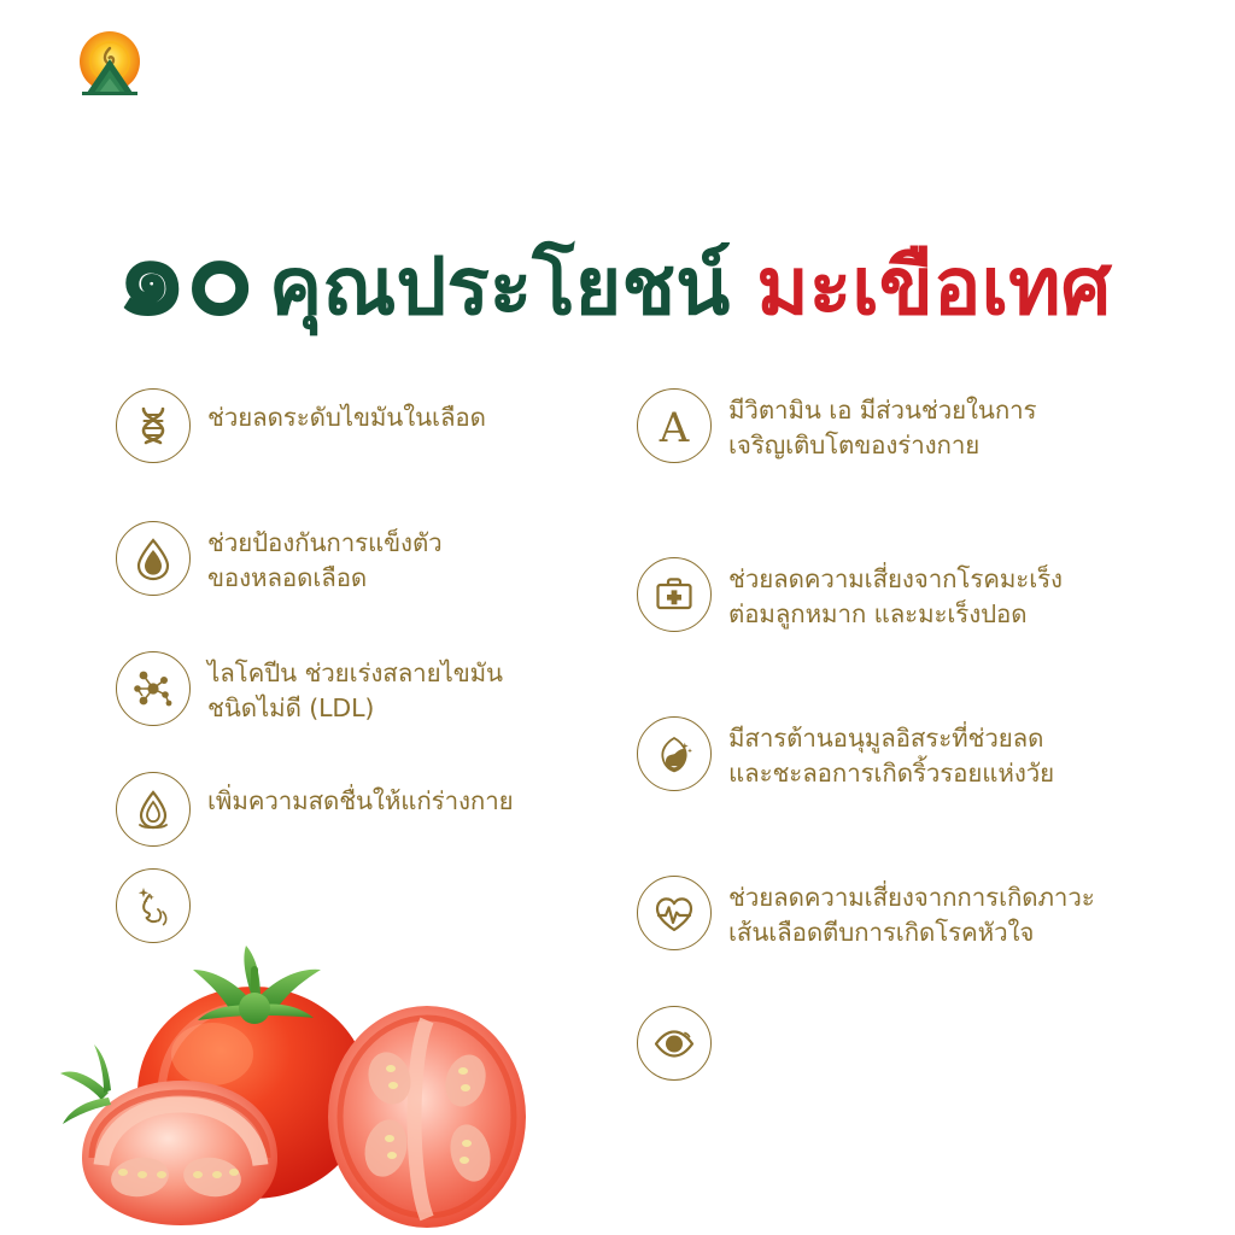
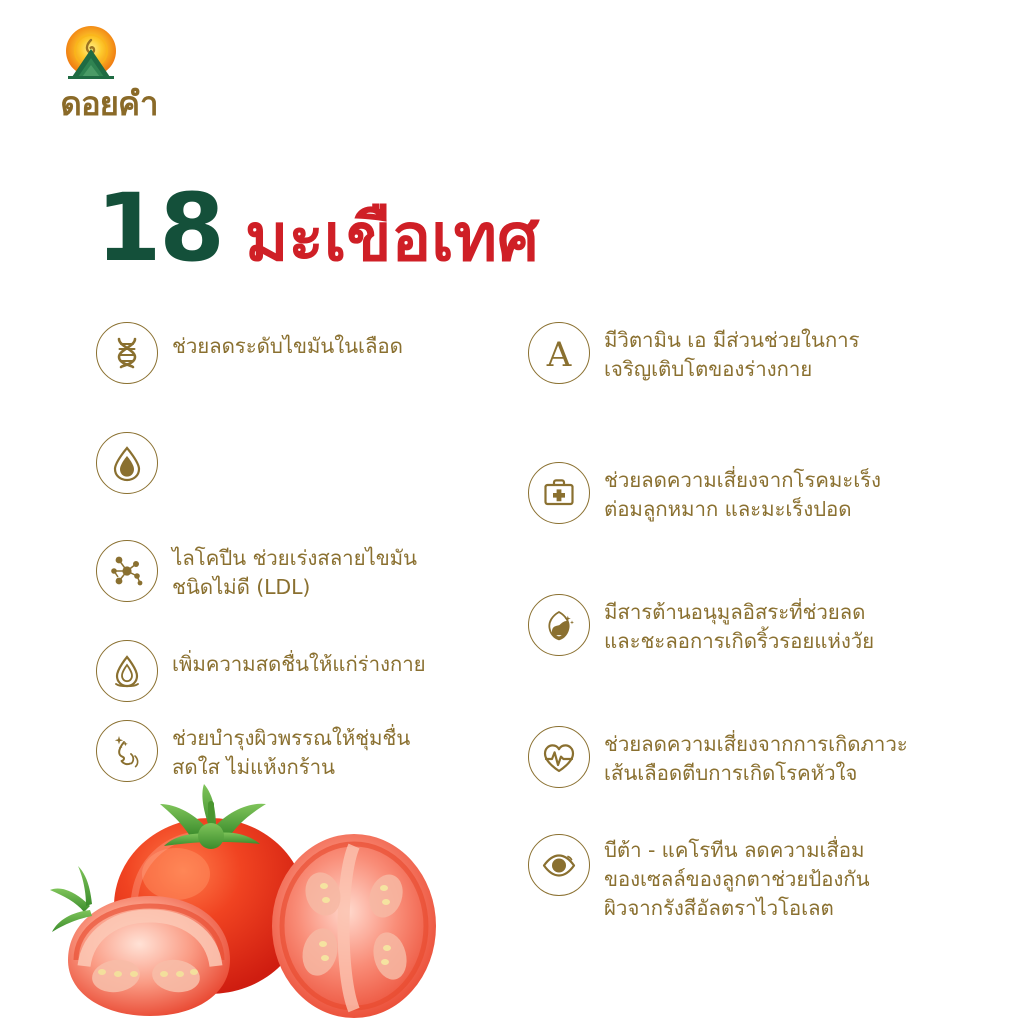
+ ดอยคำ
- ๑๐
+ 18
- คุณประโยชน์
  มะเขือเทศ
  ช่วยลดระดับไขมันในเลือด
- ช่วยป้องกันการแข็งตัว
- ของหลอดเลือด
  ไลโคปีน ช่วยเร่งสลายไขมัน
  ชนิดไม่ดี (LDL)
  เพิ่มความสดชื่นให้แก่ร่างกาย
+ ช่วยบำรุงผิวพรรณให้ชุ่มชื่น
+ สดใส ไม่แห้งกร้าน
  A
  มีวิตามิน เอ มีส่วนช่วยในการ
  เจริญเติบโตของร่างกาย
  ช่วยลดความเสี่ยงจากโรคมะเร็ง
  ต่อมลูกหมาก และมะเร็งปอด
  มีสารต้านอนุมูลอิสระที่ช่วยลด
  และชะลอการเกิดริ้วรอยแห่งวัย
  ช่วยลดความเสี่ยงจากการเกิดภาวะ
  เส้นเลือดตีบการเกิดโรคหัวใจ
+ บีต้า - แคโรทีน ลดความเสื่อม
+ ของเซลล์ของลูกตาช่วยป้องกัน
+ ผิวจากรังสีอัลตราไวโอเลต
